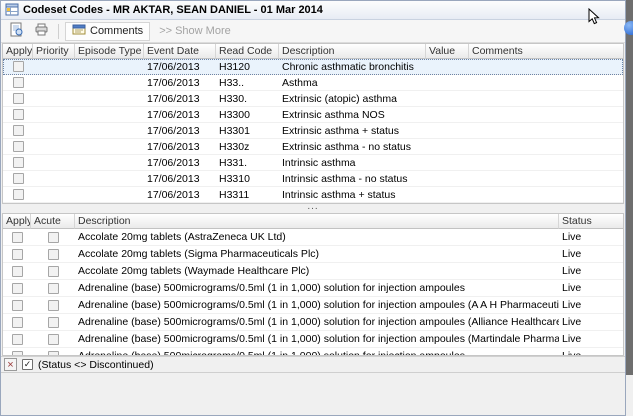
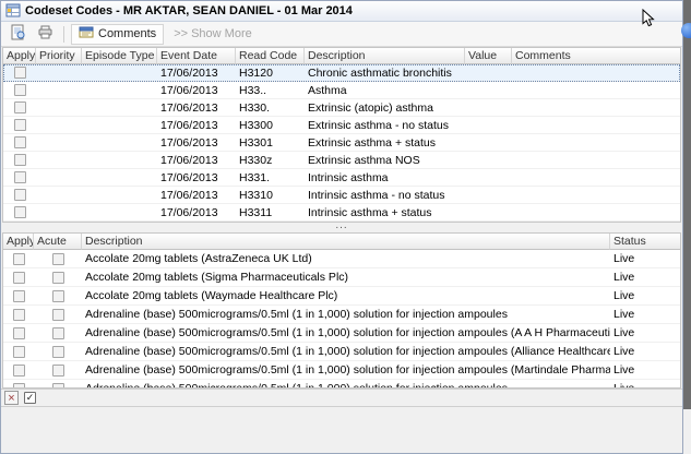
  Codeset Codes - MR AKTAR, SEAN DANIEL - 01 Mar 2014
  Comments
  >> Show More
  Apply
  Priority
  Episode Type
  Event Date
  Read Code
  Description
  Value
  Comments
  17/06/2013
  H3120
  Chronic asthmatic bronchitis
  17/06/2013
  H33..
  Asthma
  17/06/2013
  H330.
  Extrinsic (atopic) asthma
  17/06/2013
  H3300
- Extrinsic asthma NOS
+ Extrinsic asthma - no status
  17/06/2013
  H3301
  Extrinsic asthma + status
  17/06/2013
  H330z
- Extrinsic asthma - no status
+ Extrinsic asthma NOS
  17/06/2013
  H331.
  Intrinsic asthma
  17/06/2013
  H3310
  Intrinsic asthma - no status
  17/06/2013
  H3311
  Intrinsic asthma + status
  ...
  Apply
  Acute
  Description
  Status
  Accolate 20mg tablets (AstraZeneca UK Ltd)
  Live
  Accolate 20mg tablets (Sigma Pharmaceuticals Plc)
  Live
  Accolate 20mg tablets (Waymade Healthcare Plc)
  Live
  Adrenaline (base) 500micrograms/0.5ml (1 in 1,000) solution for injection ampoules
  Live
  Adrenaline (base) 500micrograms/0.5ml (1 in 1,000) solution for injection ampoules (A A H Pharmaceuti
  Live
  Adrenaline (base) 500micrograms/0.5ml (1 in 1,000) solution for injection ampoules (Alliance Healthcare
  Live
  Adrenaline (base) 500micrograms/0.5ml (1 in 1,000) solution for injection ampoules (Martindale Pharma
  Live
  ×
  ✓
- (Status <> Discontinued)
